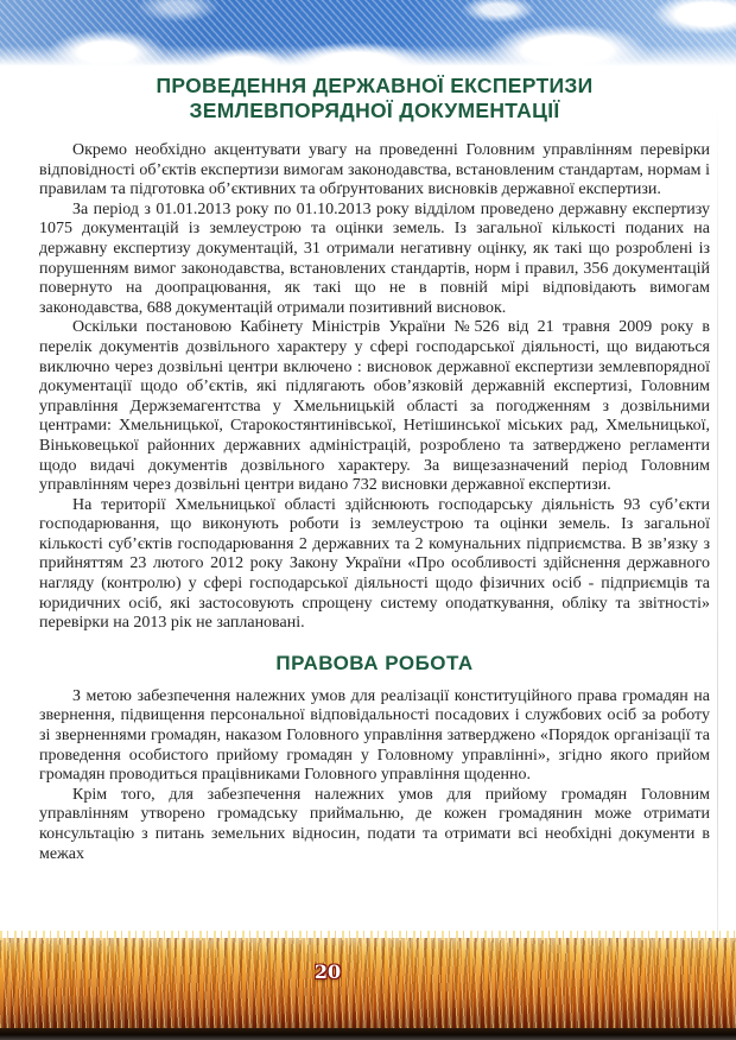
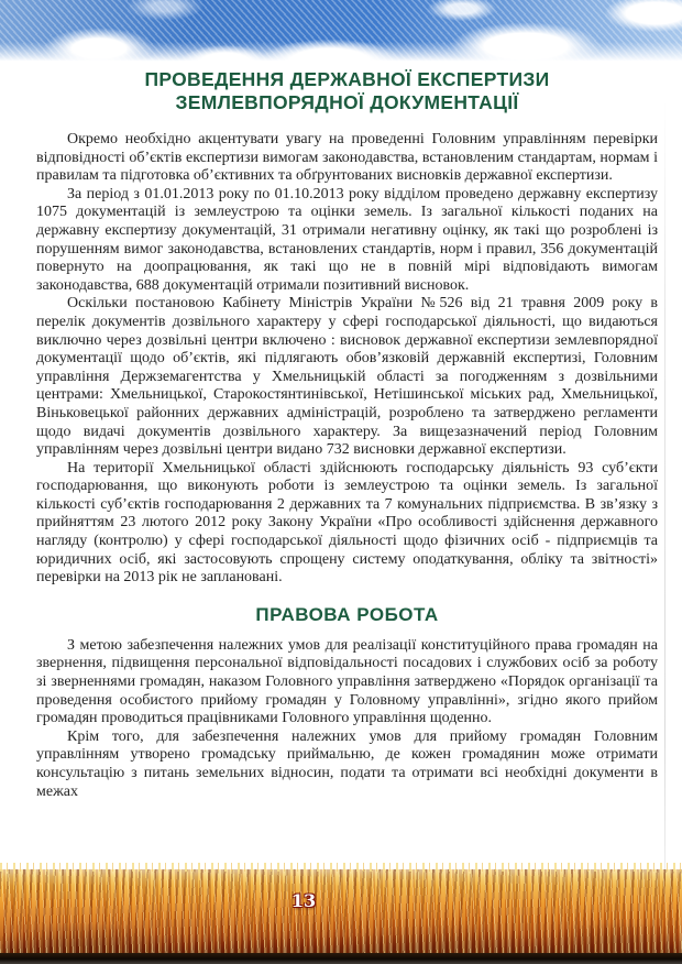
  ПРОВЕДЕННЯ ДЕРЖАВНОЇ ЕКСПЕРТИЗИ
  ЗЕМЛЕВПОРЯДНОЇ ДОКУМЕНТАЦІЇ
  Окремо необхідно акцентувати увагу на проведенні Головним управлінням перевірки відповідності об’єктів експертизи вимогам законодавства, встановленим стандартам, нормам і правилам та підготовка об’єктивних та обґрунтованих висновків державної експертизи.
  За період з 01.01.2013 року по 01.10.2013 року відділом проведено державну експертизу 1075 документацій із землеустрою та оцінки земель. Із загальної кількості поданих на державну експертизу документацій, 31 отримали негативну оцінку, як такі що розроблені із порушенням вимог законодавства, встановлених стандартів, норм і правил, 356 документацій повернуто на доопрацювання, як такі що не в повній мірі відповідають вимогам законодавства, 688 документацій отримали позитивний висновок.
  Оскільки постановою Кабінету Міністрів України №526 від 21 травня 2009 року в перелік документів дозвільного характеру у сфері господарської діяльності, що видаються виключно через дозвільні центри включено : висновок державної експертизи землевпорядної документації щодо об’єктів, які підлягають обов’язковій державній експертизі, Головним управління Держземагентства у Хмельницькій області за погодженням з дозвільними центрами: Хмельницької, Старокостянтинівської, Нетішинської міських рад, Хмельницької, Віньковецької районних державних адміністрацій, розроблено та затверджено регламенти щодо видачі документів дозвільного характеру. За вищезазначений період Головним управлінням через дозвільні центри видано 732 висновки державної експертизи.
- На території Хмельницької області здійснюють господарську діяльність 93 суб’єкти господарювання, що виконують роботи із землеустрою та оцінки земель. Із загальної кількості суб’єктів господарювання 2 державних та 2 комунальних підприємства. В зв’язку з прийняттям 23 лютого 2012 року Закону України «Про особливості здійснення державного нагляду (контролю) у сфері господарської діяльності щодо фізичних осіб - підприємців та юридичних осіб, які застосовують спрощену систему оподаткування, обліку та звітності» перевірки на 2013 рік не заплановані.
+ На території Хмельницької області здійснюють господарську діяльність 93 суб’єкти господарювання, що виконують роботи із землеустрою та оцінки земель. Із загальної кількості суб’єктів господарювання 2 державних та 7 комунальних підприємства. В зв’язку з прийняттям 23 лютого 2012 року Закону України «Про особливості здійснення державного нагляду (контролю) у сфері господарської діяльності щодо фізичних осіб - підприємців та юридичних осіб, які застосовують спрощену систему оподаткування, обліку та звітності» перевірки на 2013 рік не заплановані.
  ПРАВОВА РОБОТА
  З метою забезпечення належних умов для реалізації конституційного права громадян на звернення, підвищення персональної відповідальності посадових і службових осіб за роботу зі зверненнями громадян, наказом Головного управління затверджено «Порядок організації та проведення особистого прийому громадян у Головному управлінні», згідно якого прийом громадян проводиться працівниками Головного управління щоденно.
  Крім того, для забезпечення належних умов для прийому громадян Головним управлінням утворено громадську приймальню, де кожен громадянин може отримати консультацію з питань земельних відносин, подати та отримати всі необхідні документи в межах
- 20
+ 13
